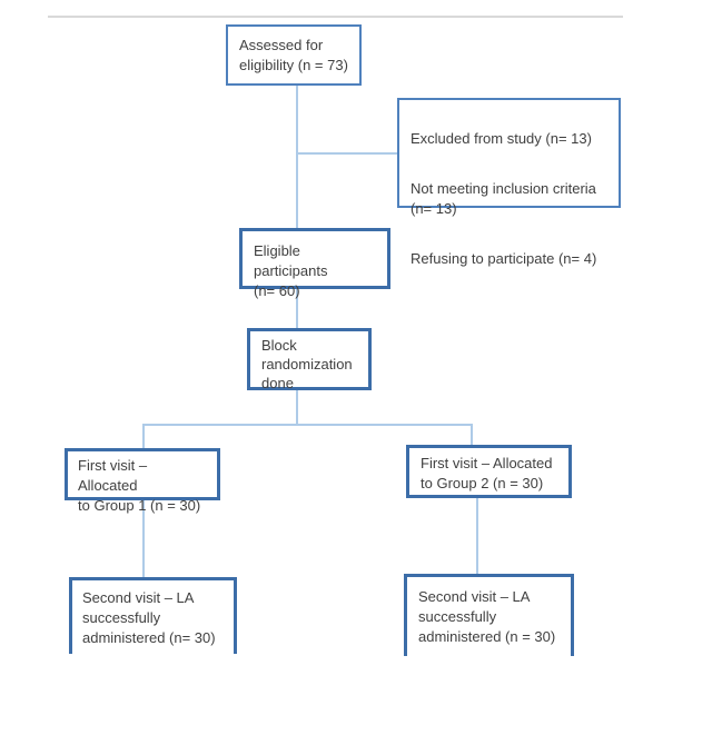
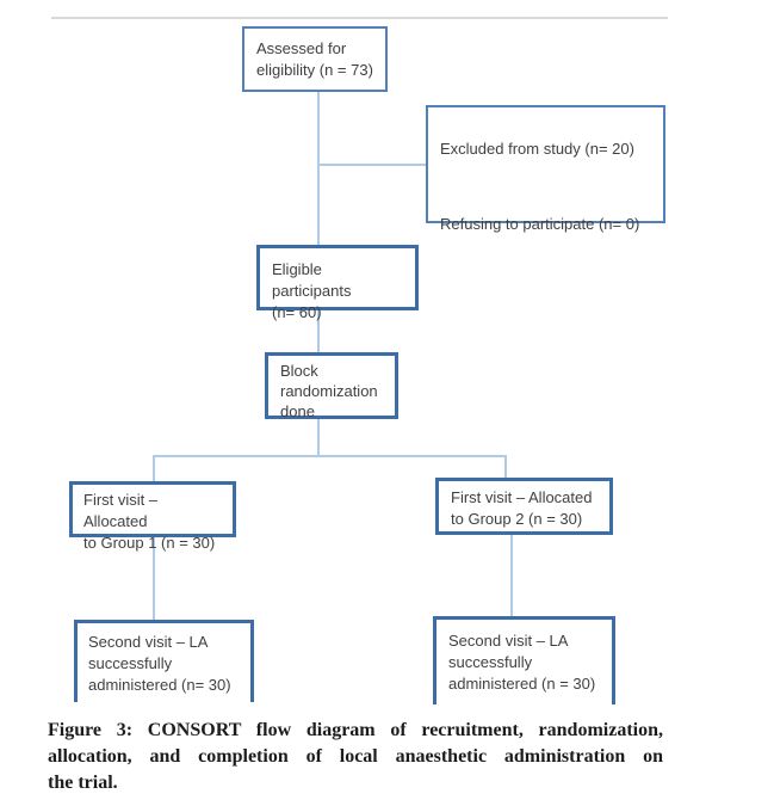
  Assessed for
  eligibility (n = 73)
- Excluded from study (n= 13)
+ Excluded from study (n= 20)
- Not meeting inclusion criteria
- (n= 13)
- Refusing to participate (n= 4)
+ Refusing to participate (n= 0)
  Eligible participants
  (n= 60)
  Block
  randomization
  done
  First visit – Allocated
  to Group 1 (n = 30)
  First visit – Allocated
  to Group 2 (n = 30)
  Second visit – LA
  successfully
  administered (n= 30)
  Second visit – LA
  successfully
  administered (n = 30)
+ Figure 3: CONSORT flow diagram of recruitment, randomization,
+ allocation, and completion of local anaesthetic administration on
+ the trial.
